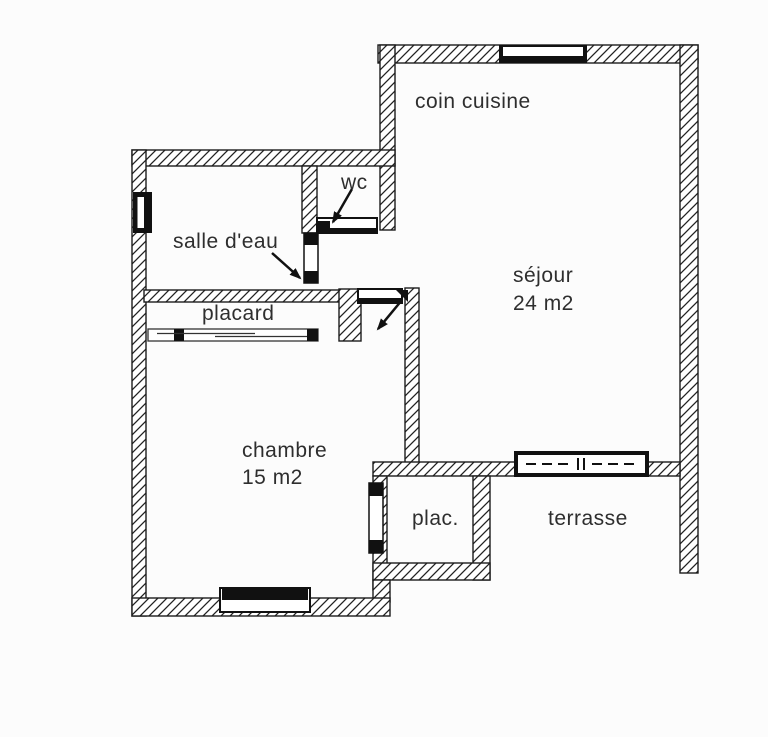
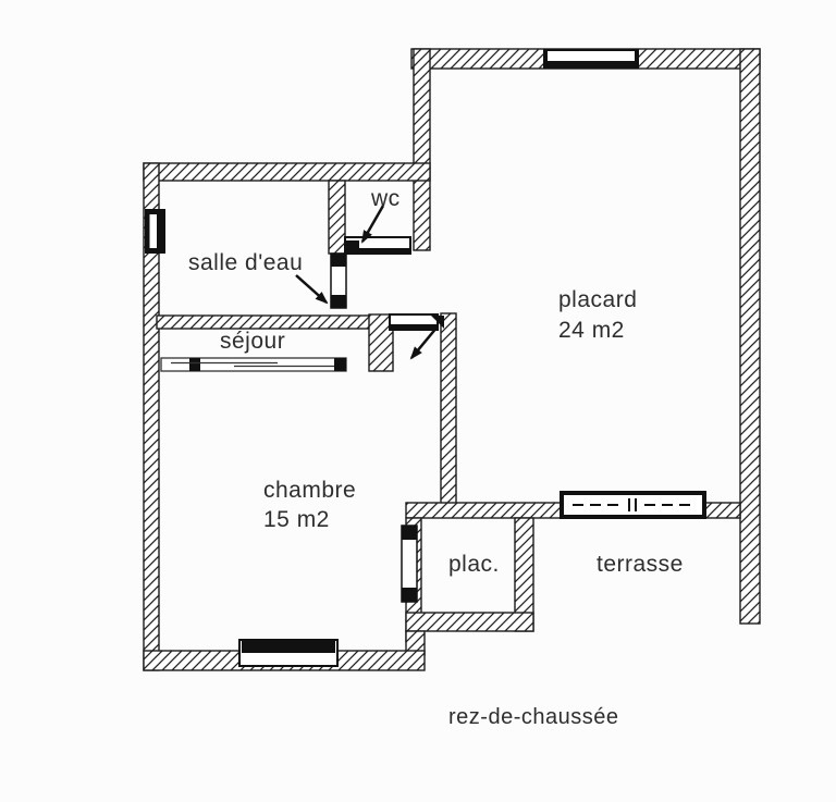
- coin cuisine
- séjour
+ placard
  24 m2
  wc
  salle d'eau
- placard
+ séjour
  chambre
  15 m2
  plac.
  terrasse
+ rez-de-chaussée
